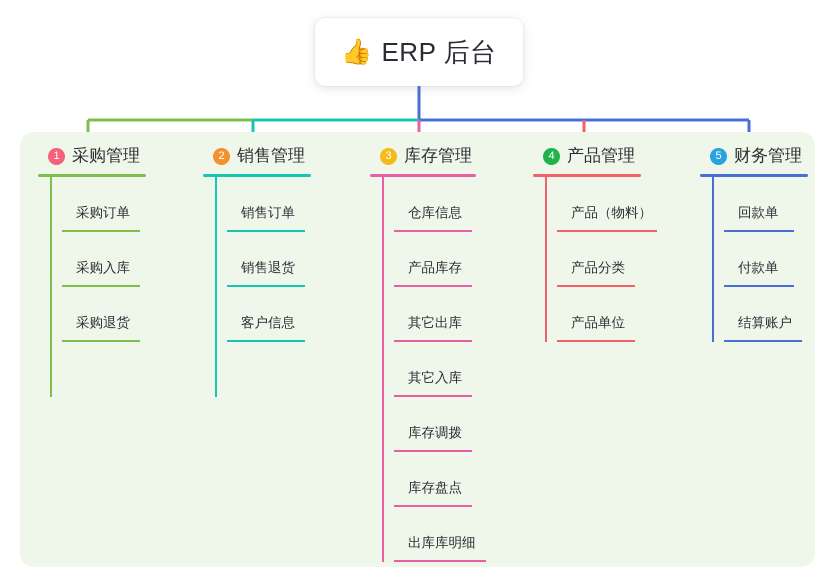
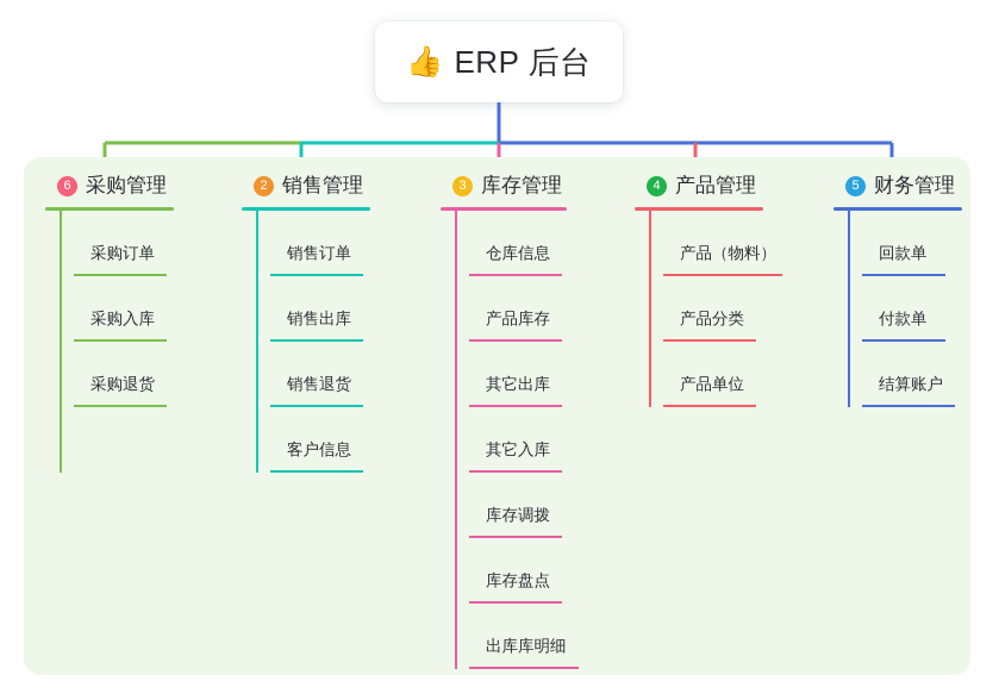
  👍
  ERP 后台
- 1
+ 6
  采购管理
  采购订单
  采购入库
  采购退货
  2
  销售管理
  销售订单
+ 销售出库
  销售退货
  客户信息
  3
  库存管理
  仓库信息
  产品库存
  其它出库
  其它入库
  库存调拨
  库存盘点
  出库库明细
  4
  产品管理
  产品（物料）
  产品分类
  产品单位
  5
  财务管理
  回款单
  付款单
  结算账户
